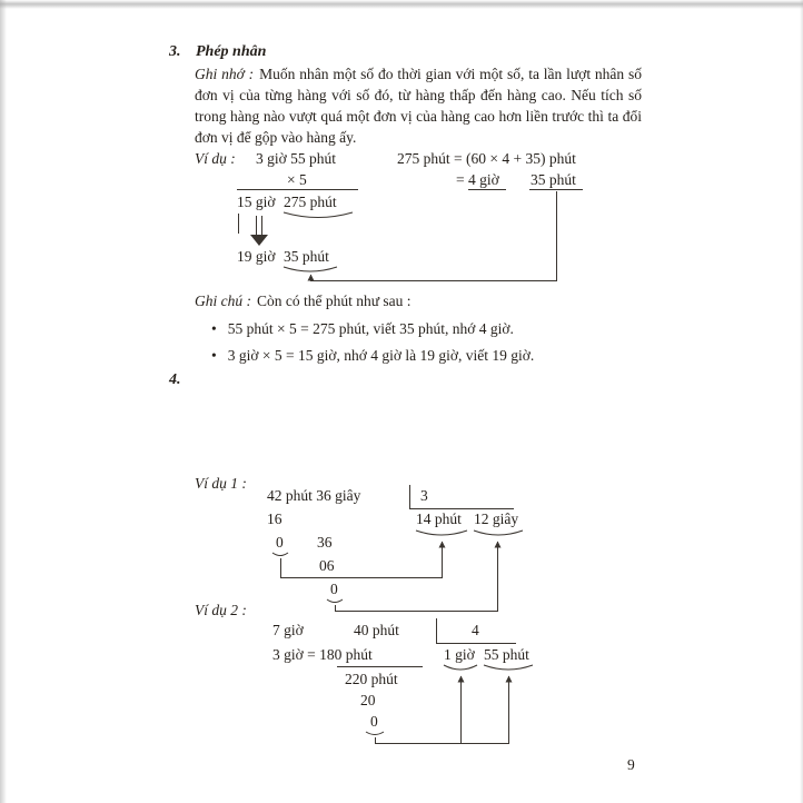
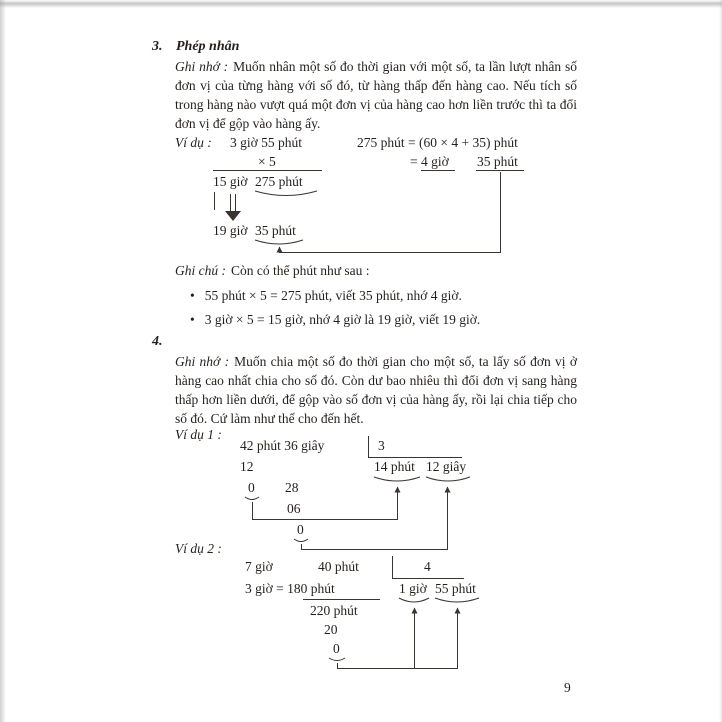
  3.
  Phép nhân
  Ghi nhớ : Muốn nhân một số đo thời gian với một số, ta lần lượt nhân số đơn vị của từng hàng với số đó, từ hàng thấp đến hàng cao. Nếu tích số trong hàng nào vượt quá một đơn vị của hàng cao hơn liền trước thì ta đổi đơn vị để gộp vào hàng ấy.
  Ví dụ :
  3 giờ 55 phút
  275 phút = (60 × 4 + 35) phút
  × 5
  = 4 giờ
  35 phút
  15 giờ
  275 phút
  19 giờ
  35 phút
  Ghi chú : Còn có thể phút như sau :
  55 phút × 5 = 275 phút, viết 35 phút, nhớ 4 giờ.
  3 giờ × 5 = 15 giờ, nhớ 4 giờ là 19 giờ, viết 19 giờ.
  4.
+ Ghi nhớ : Muốn chia một số đo thời gian cho một số, ta lấy số đơn vị ở hàng cao nhất chia cho số đó. Còn dư bao nhiêu thì đổi đơn vị sang hàng thấp hơn liền dưới, để gộp vào số đơn vị của hàng ấy, rồi lại chia tiếp cho số đó. Cứ làm như thế cho đến hết.
  Ví dụ 1 :
  42 phút 36 giây
  3
- 16
+ 12
  14 phút
  12 giây
  0
- 36
+ 28
  06
  0
  Ví dụ 2 :
  7 giờ
  40 phút
  4
  3 giờ = 180 phút
  1 giờ
  55 phút
  220 phút
  20
  0
  9
